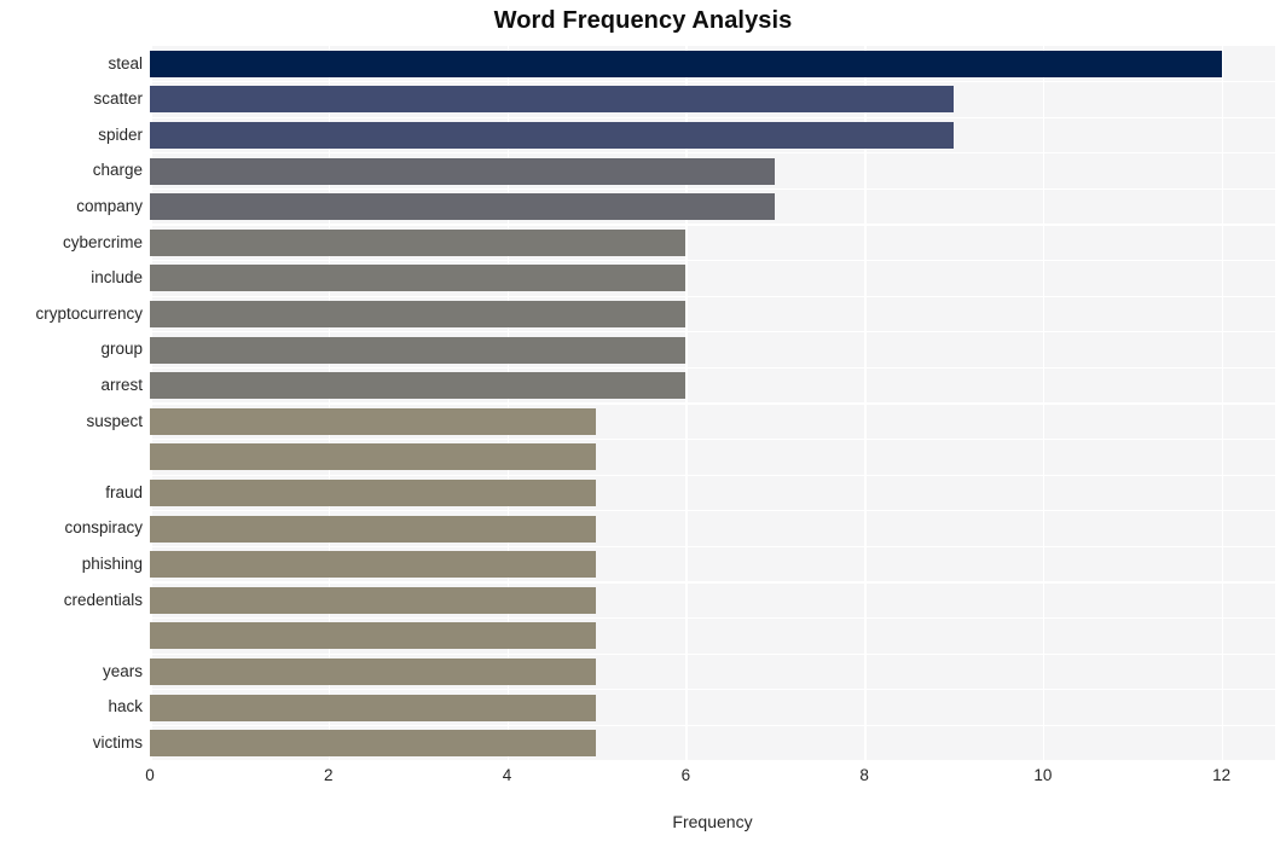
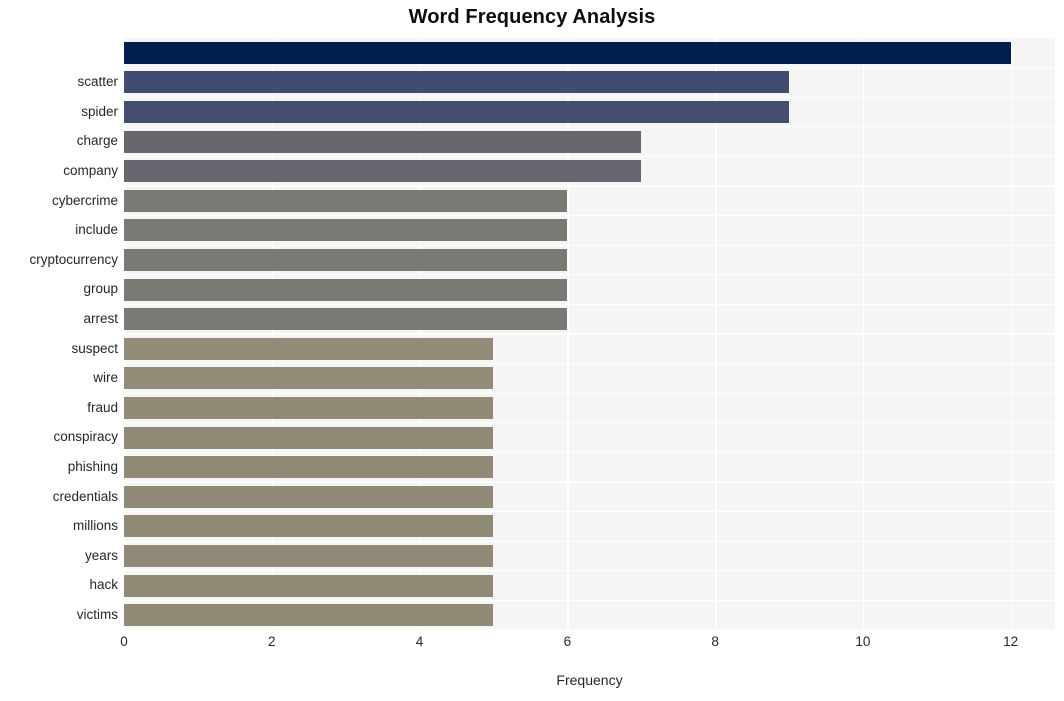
  Word Frequency Analysis
- steal
  scatter
  spider
  charge
  company
  cybercrime
  include
  cryptocurrency
  group
  arrest
  suspect
+ wire
  fraud
  conspiracy
  phishing
  credentials
+ millions
  years
  hack
  victims
  0
  2
  4
  6
  8
  10
  12
  Frequency
